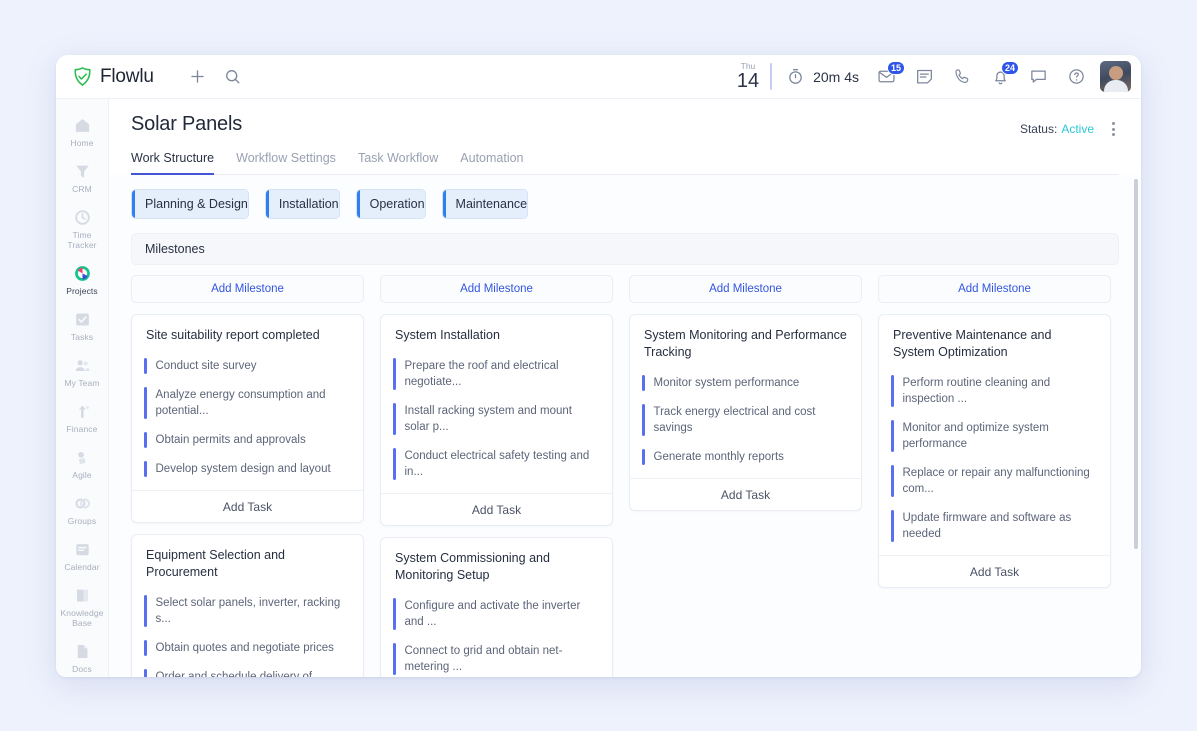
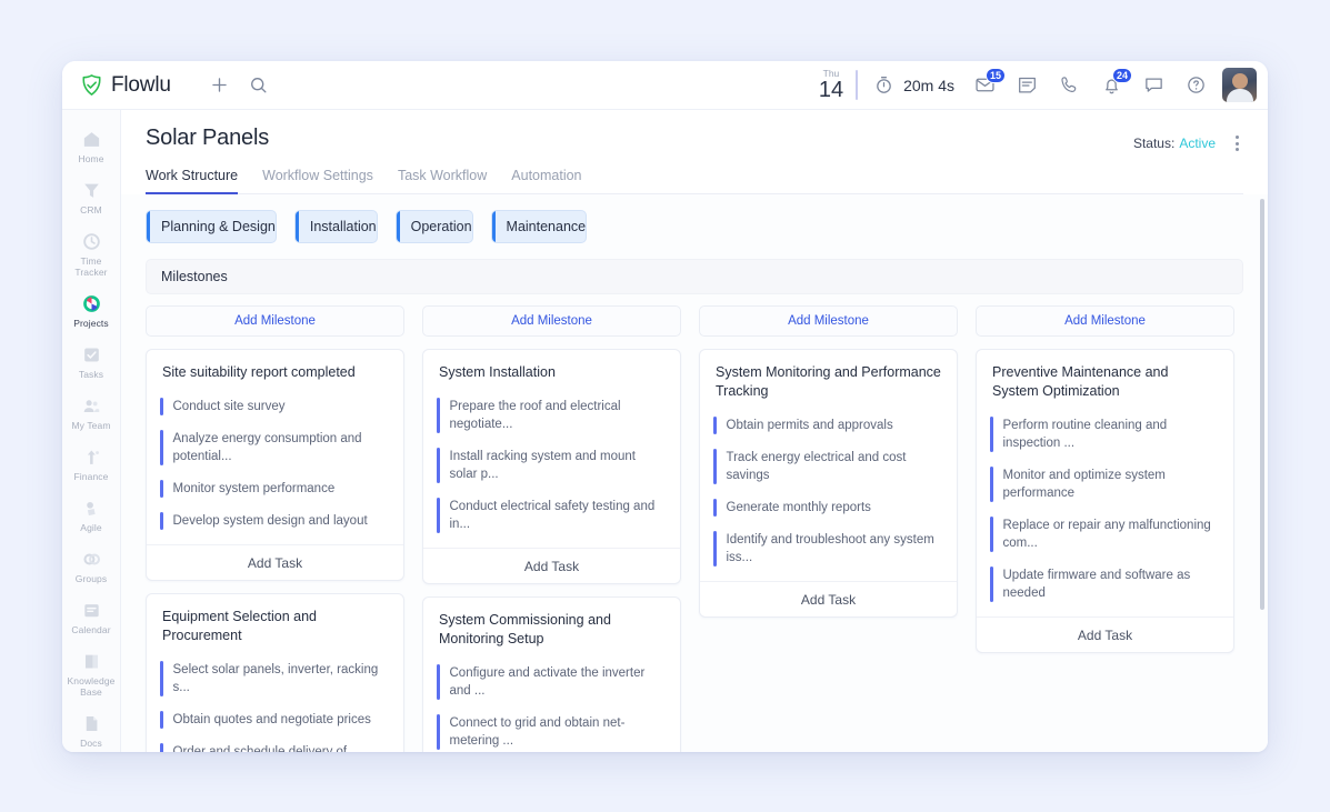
  Flowlu
  Thu
  14
  20m 4s
  15
  24
  Home
  CRM
  Time Tracker
  Projects
  Tasks
  My Team
  Finance
  Agile
  Groups
  Calendar
  Knowledge Base
  Docs
  Solar Panels
  Status:
  Active
  Work Structure
  Workflow Settings
  Task Workflow
  Automation
  Planning & Design
  Installation
  Operation
  Maintenance
  Milestones
  Add Milestone
  Add Milestone
  Add Milestone
  Add Milestone
  Site suitability report completed
  Conduct site survey
  Analyze energy consumption and potential...
- Obtain permits and approvals
+ Monitor system performance
  Develop system design and layout
  Add Task
  Equipment Selection and Procurement
  Select solar panels, inverter, racking s...
  Obtain quotes and negotiate prices
  System Installation
  Prepare the roof and electrical negotiate...
  Install racking system and mount solar p...
  Conduct electrical safety testing and in...
  Add Task
  System Commissioning and Monitoring Setup
  Configure and activate the inverter and ...
  Connect to grid and obtain net-metering ...
  System Monitoring and Performance Tracking
- Monitor system performance
+ Obtain permits and approvals
  Track energy electrical and cost savings
  Generate monthly reports
+ Identify and troubleshoot any system iss...
  Add Task
  Preventive Maintenance and System Optimization
  Perform routine cleaning and inspection ...
  Monitor and optimize system performance
  Replace or repair any malfunctioning com...
  Update firmware and software as needed
  Add Task
